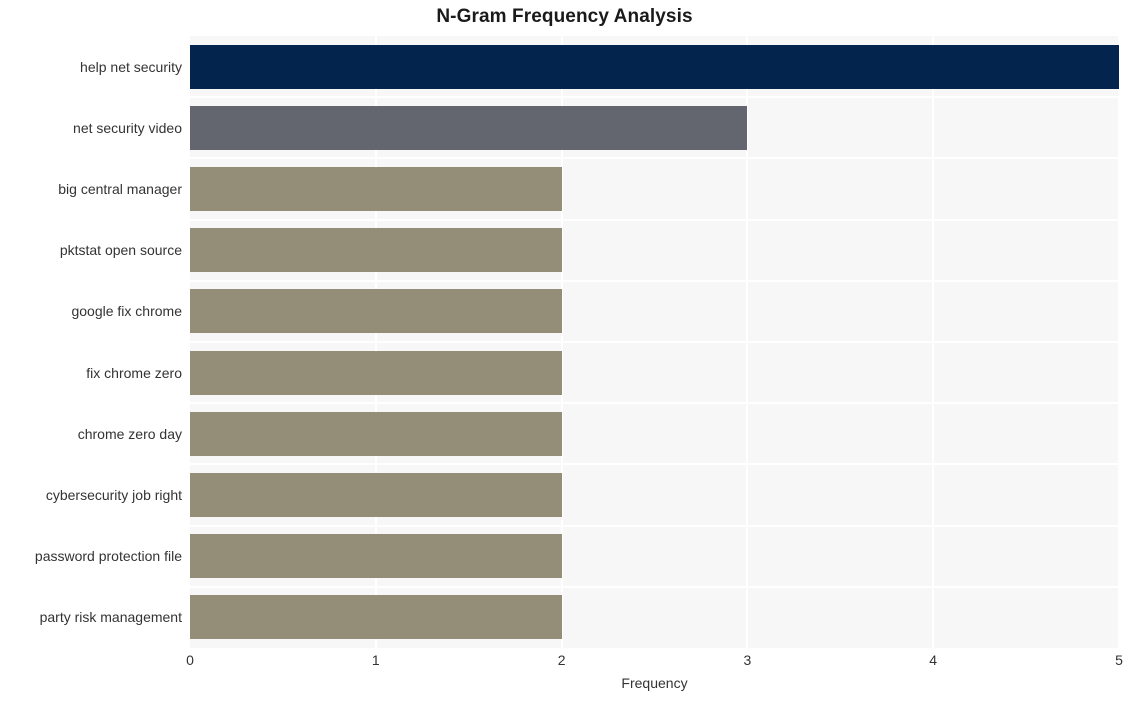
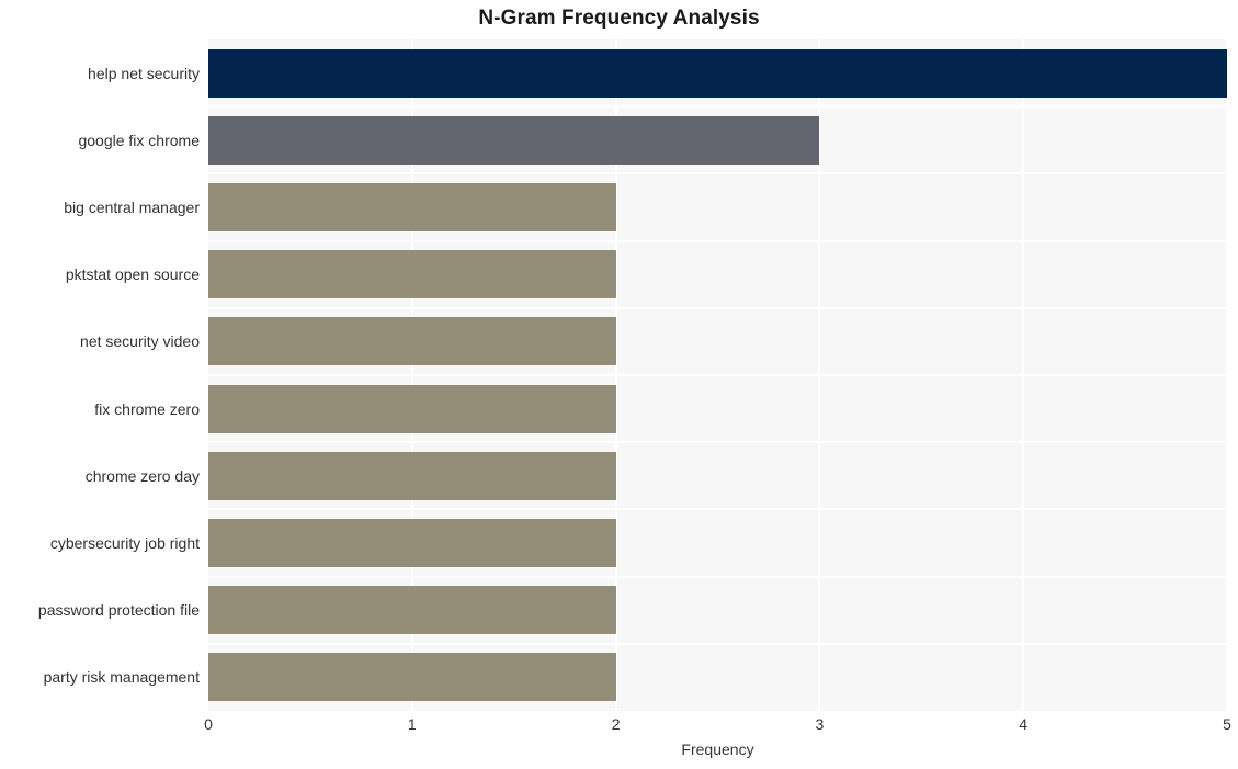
  N-Gram Frequency Analysis
  help net security
- net security video
+ google fix chrome
  big central manager
  pktstat open source
- google fix chrome
+ net security video
  fix chrome zero
  chrome zero day
  cybersecurity job right
  password protection file
  party risk management
  0
  1
  2
  3
  4
  5
  Frequency
